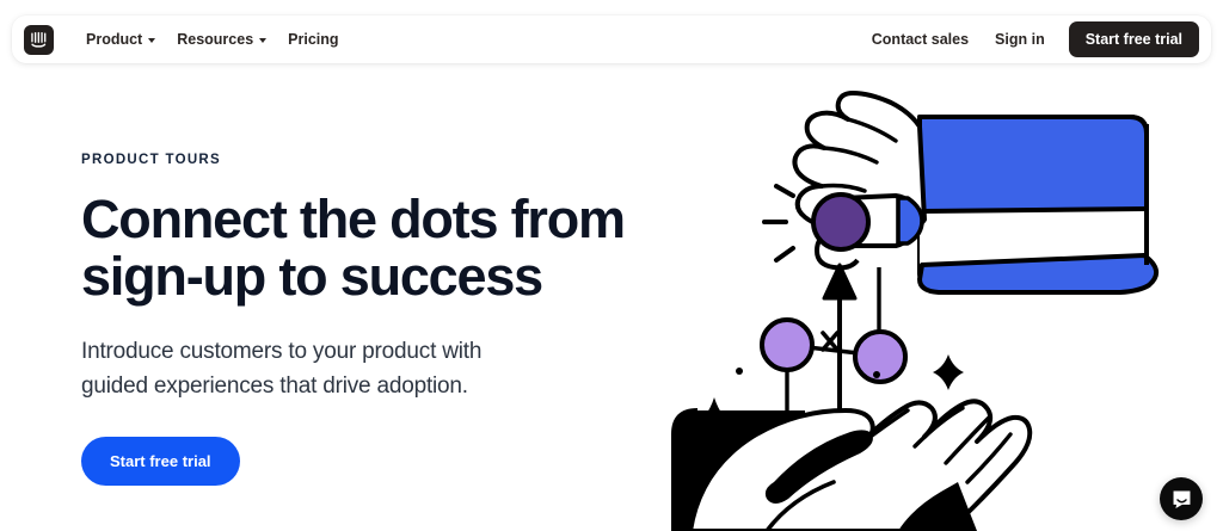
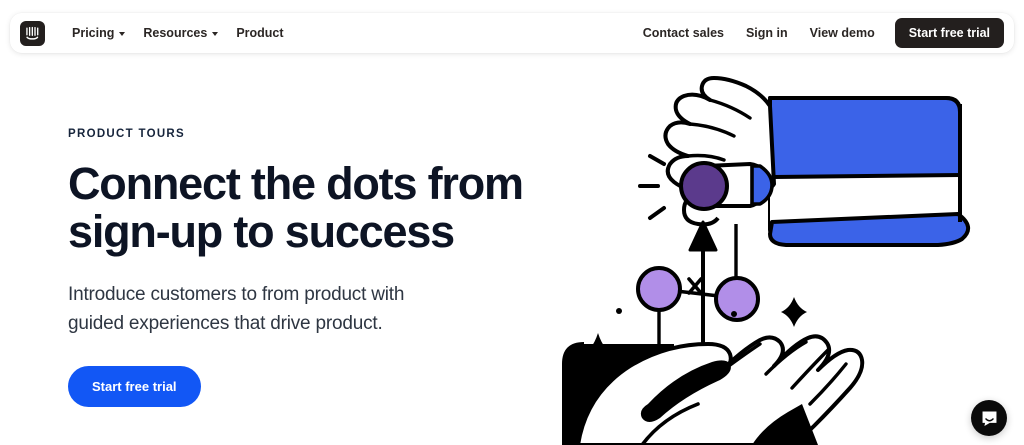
- Product
+ Pricing
  Resources
- Pricing
+ Product
  Contact sales
  Sign in
+ View demo
  Start free trial
  PRODUCT TOURS
  Connect the dots from
  sign-up to success
- Introduce customers to your product with
+ Introduce customers to from product with
- guided experiences that drive adoption.
+ guided experiences that drive product.
  Start free trial
